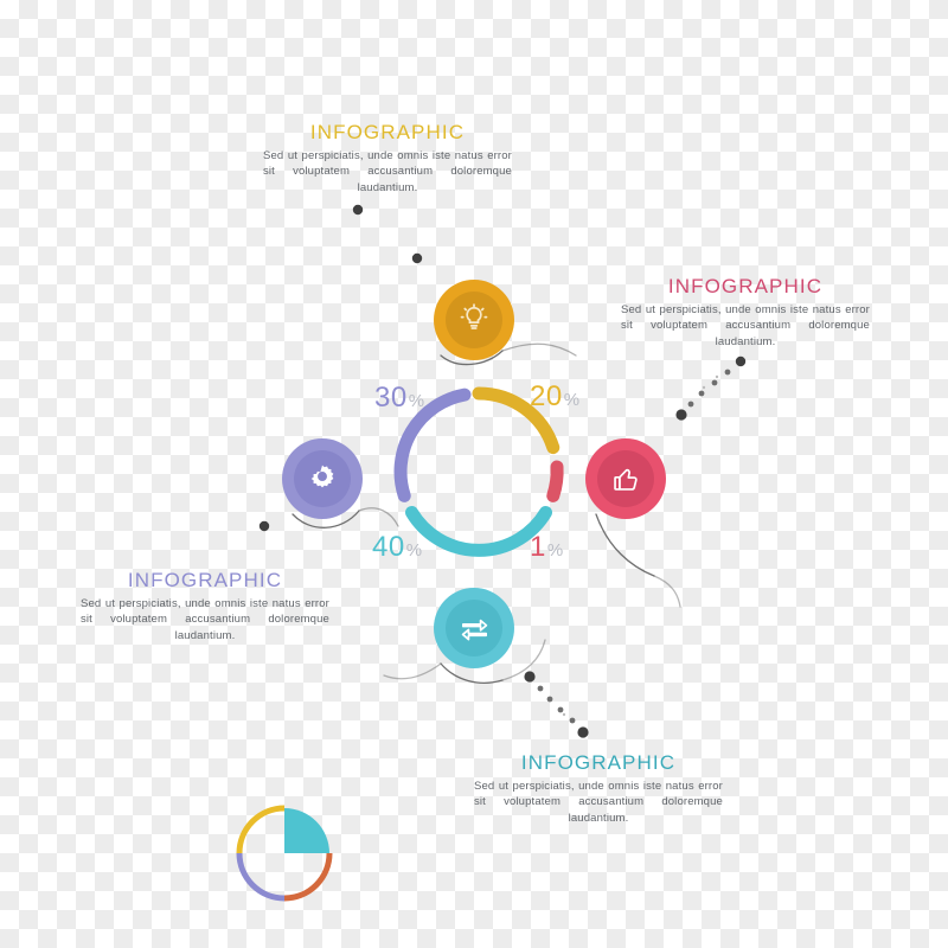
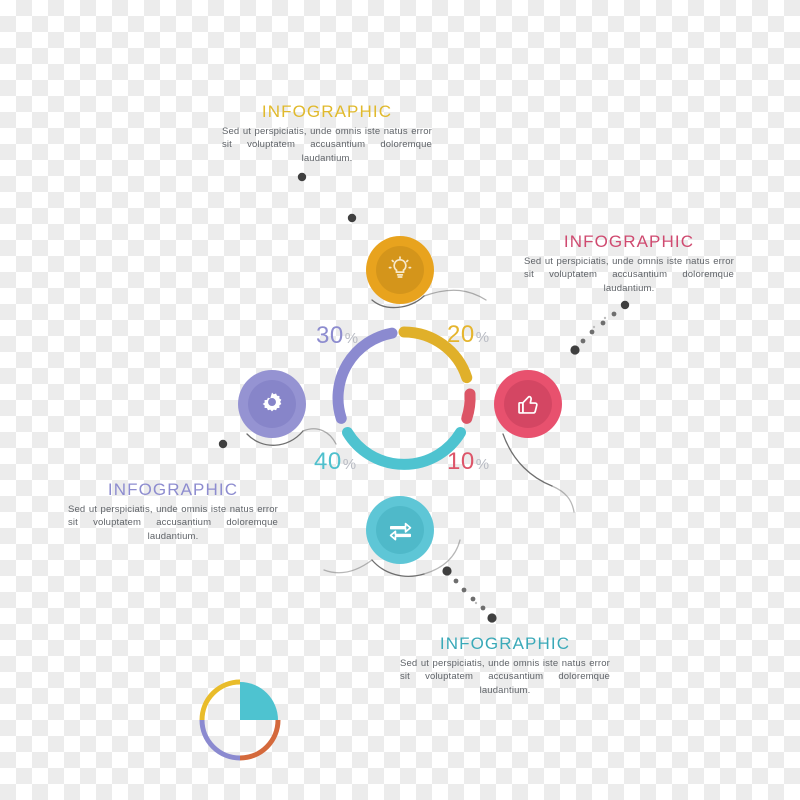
  30%
  20%
  40%
- 1%
+ 10%
  INFOGRAPHIC
  Sed ut perspiciatis, unde omnis iste natus error sit voluptatem accusantium doloremque laudantium.
  INFOGRAPHIC
  Sed ut perspiciatis, unde omnis iste natus error sit voluptatem accusantium doloremque laudantium.
  INFOGRAPHIC
  Sed ut perspiciatis, unde omnis iste natus error sit voluptatem accusantium doloremque laudantium.
  INFOGRAPHIC
  Sed ut perspiciatis, unde omnis iste natus error sit voluptatem accusantium doloremque laudantium.
